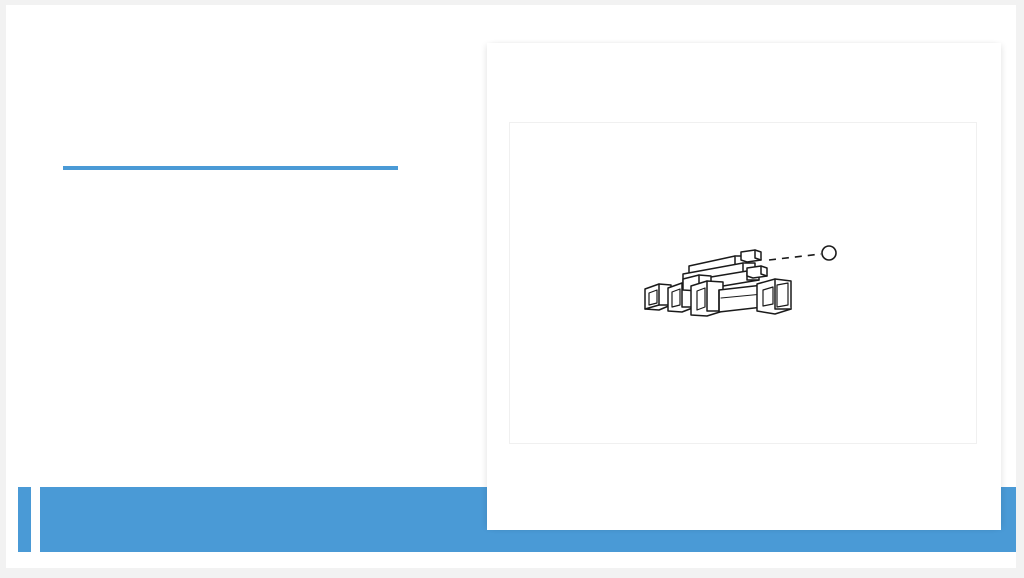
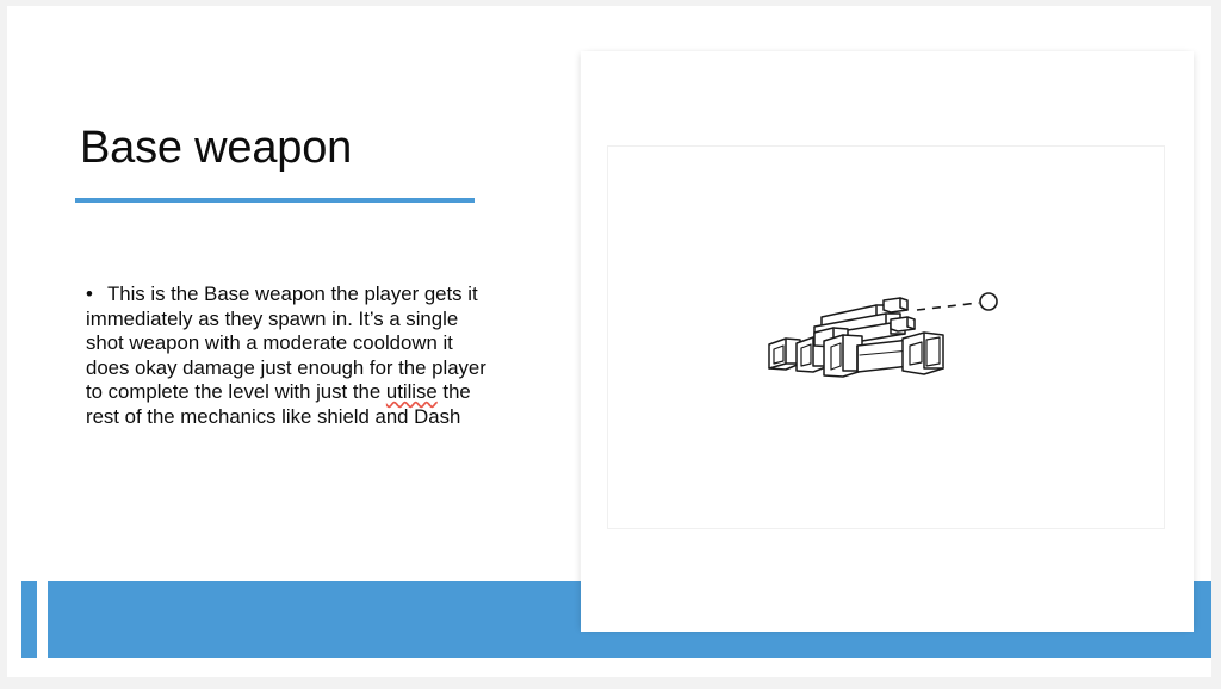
+ Base weapon
+ • This is the Base weapon the player gets it immediately as they spawn in. It’s a single shot weapon with a moderate cooldown it does okay damage just enough for the player to complete the level with just the utilise the rest of the mechanics like shield and Dash
